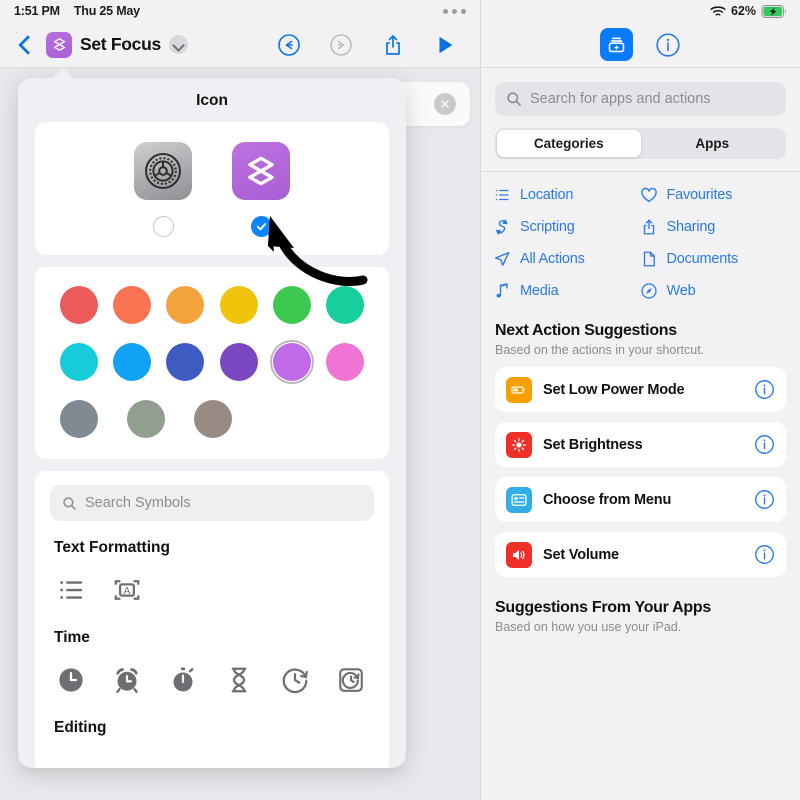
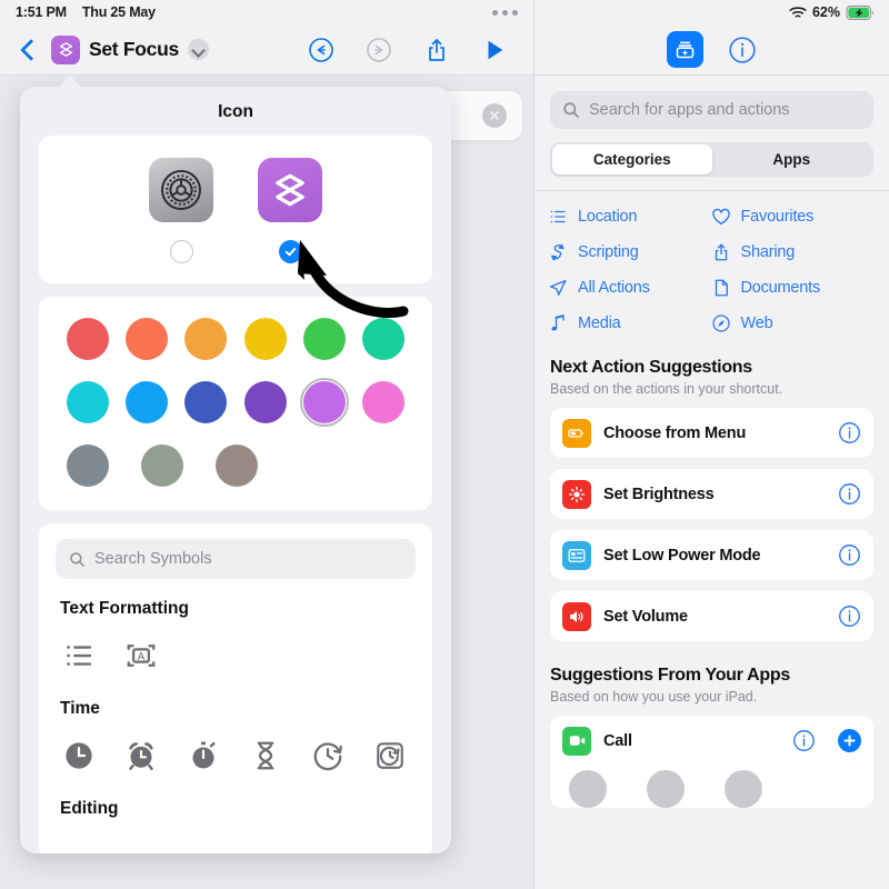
  1:51 PM
  Thu 25 May
  Set Focus
  Icon
  Search Symbols
  Text Formatting
  A
  Time
  Editing
  62%
  Search for apps and actions
  Categories
  Apps
  Location
  Favourites
  Scripting
  Sharing
  All Actions
  Documents
  Media
  Web
  Next Action Suggestions
  Based on the actions in your shortcut.
- Set Low Power Mode
+ Choose from Menu
  Set Brightness
- Choose from Menu
+ Set Low Power Mode
  Set Volume
  Suggestions From Your Apps
  Based on how you use your iPad.
+ Call
